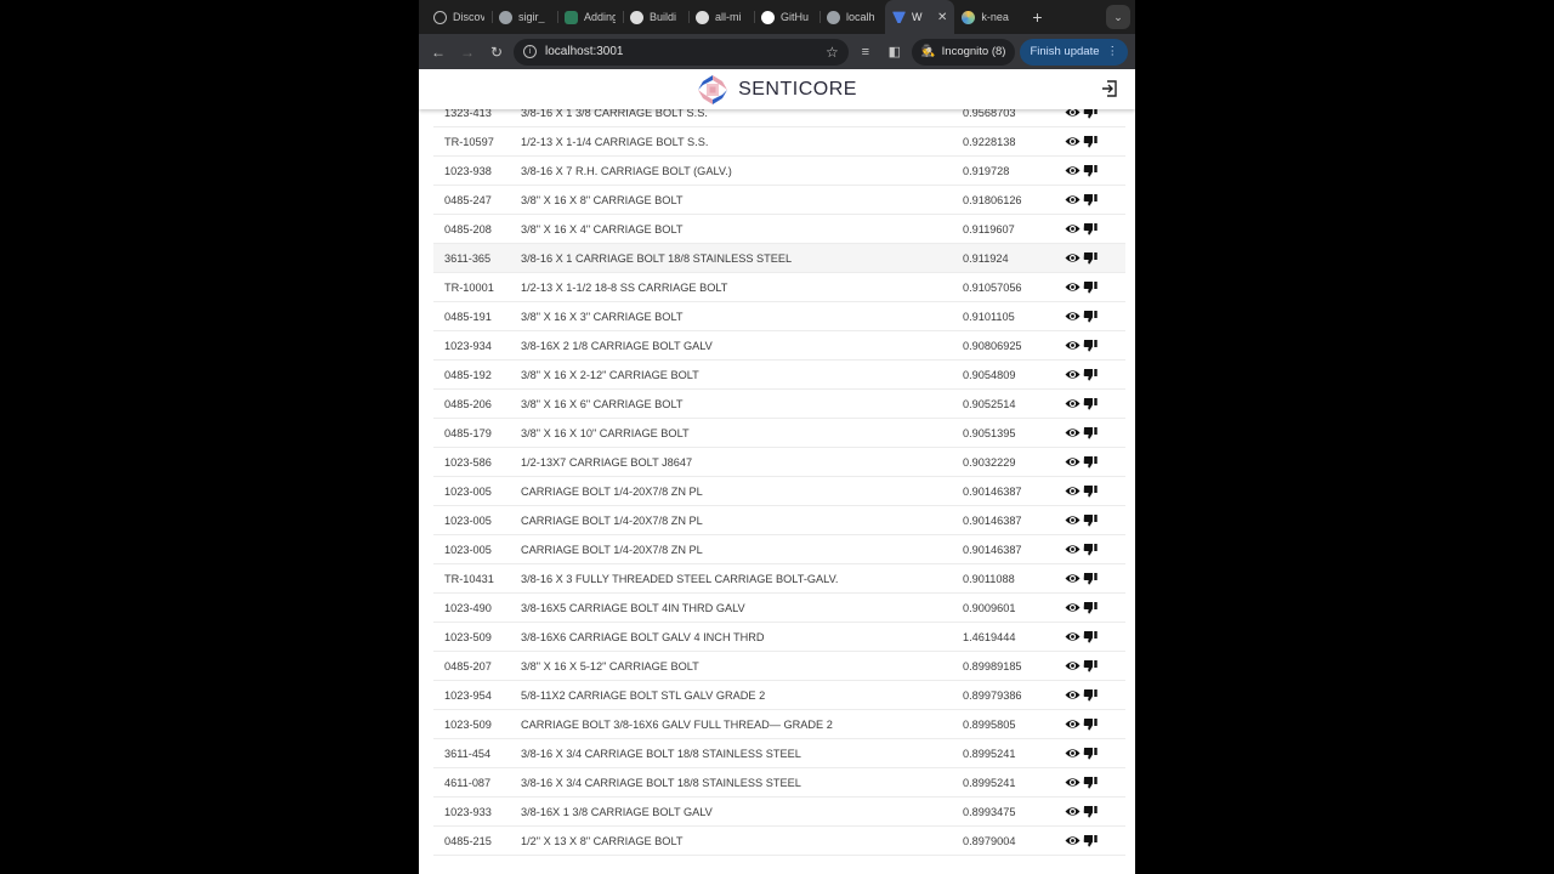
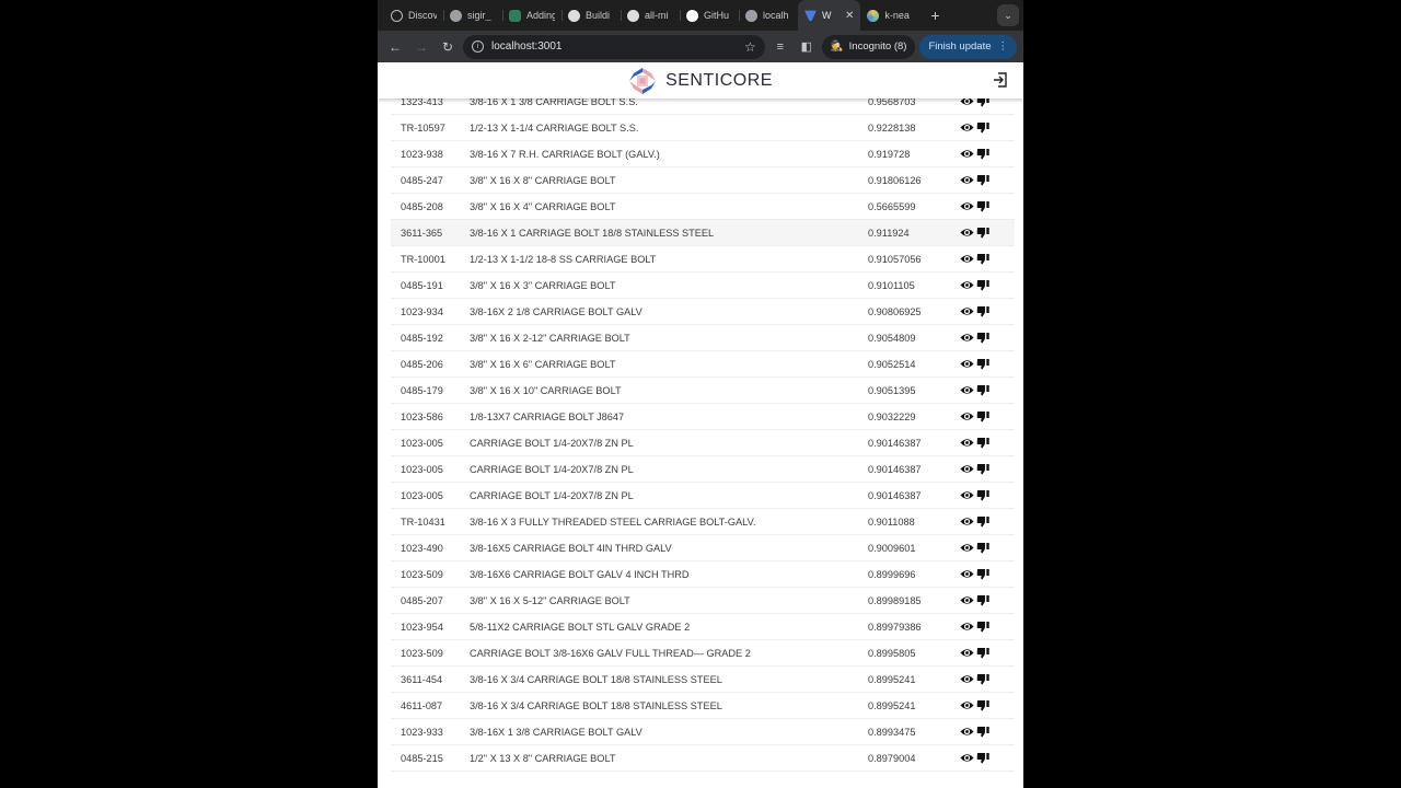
  Discov
  sigir_
  Adding
  Buildi
  all-mi
  GitHu
  localh
  W
  ✕
  k-nea
  +
  ⌄
  ←
  →
  ↻
  localhost:3001
  ☆
  ≡
  ◧
  🕵
  Incognito (8)
  Finish update
  ⋮
  SENTICORE
  1323-413
  3/8-16 X 1 3/8 CARRIAGE BOLT S.S.
  0.9568703
  TR-10597
  1/2-13 X 1-1/4 CARRIAGE BOLT S.S.
  0.9228138
  1023-938
  3/8-16 X 7 R.H. CARRIAGE BOLT (GALV.)
  0.919728
  0485-247
  3/8" X 16 X 8" CARRIAGE BOLT
  0.91806126
  0485-208
  3/8" X 16 X 4" CARRIAGE BOLT
- 0.9119607
+ 0.5665599
  3611-365
  3/8-16 X 1 CARRIAGE BOLT 18/8 STAINLESS STEEL
  0.911924
  TR-10001
  1/2-13 X 1-1/2 18-8 SS CARRIAGE BOLT
  0.91057056
  0485-191
  3/8" X 16 X 3" CARRIAGE BOLT
  0.9101105
  1023-934
  3/8-16X 2 1/8 CARRIAGE BOLT GALV
  0.90806925
  0485-192
  3/8" X 16 X 2-12" CARRIAGE BOLT
  0.9054809
  0485-206
  3/8" X 16 X 6" CARRIAGE BOLT
  0.9052514
  0485-179
  3/8" X 16 X 10" CARRIAGE BOLT
  0.9051395
  1023-586
- 1/2-13X7 CARRIAGE BOLT J8647
+ 1/8-13X7 CARRIAGE BOLT J8647
  0.9032229
  1023-005
  CARRIAGE BOLT 1/4-20X7/8 ZN PL
  0.90146387
  1023-005
  CARRIAGE BOLT 1/4-20X7/8 ZN PL
  0.90146387
  1023-005
  CARRIAGE BOLT 1/4-20X7/8 ZN PL
  0.90146387
  TR-10431
  3/8-16 X 3 FULLY THREADED STEEL CARRIAGE BOLT-GALV.
  0.9011088
  1023-490
  3/8-16X5 CARRIAGE BOLT 4IN THRD GALV
  0.9009601
  1023-509
  3/8-16X6 CARRIAGE BOLT GALV 4 INCH THRD
- 1.4619444
+ 0.8999696
  0485-207
  3/8" X 16 X 5-12" CARRIAGE BOLT
  0.89989185
  1023-954
  5/8-11X2 CARRIAGE BOLT STL GALV GRADE 2
  0.89979386
  1023-509
  CARRIAGE BOLT 3/8-16X6 GALV FULL THREAD— GRADE 2
  0.8995805
  3611-454
  3/8-16 X 3/4 CARRIAGE BOLT 18/8 STAINLESS STEEL
  0.8995241
  4611-087
  3/8-16 X 3/4 CARRIAGE BOLT 18/8 STAINLESS STEEL
  0.8995241
  1023-933
  3/8-16X 1 3/8 CARRIAGE BOLT GALV
  0.8993475
  0485-215
  1/2" X 13 X 8" CARRIAGE BOLT
  0.8979004
